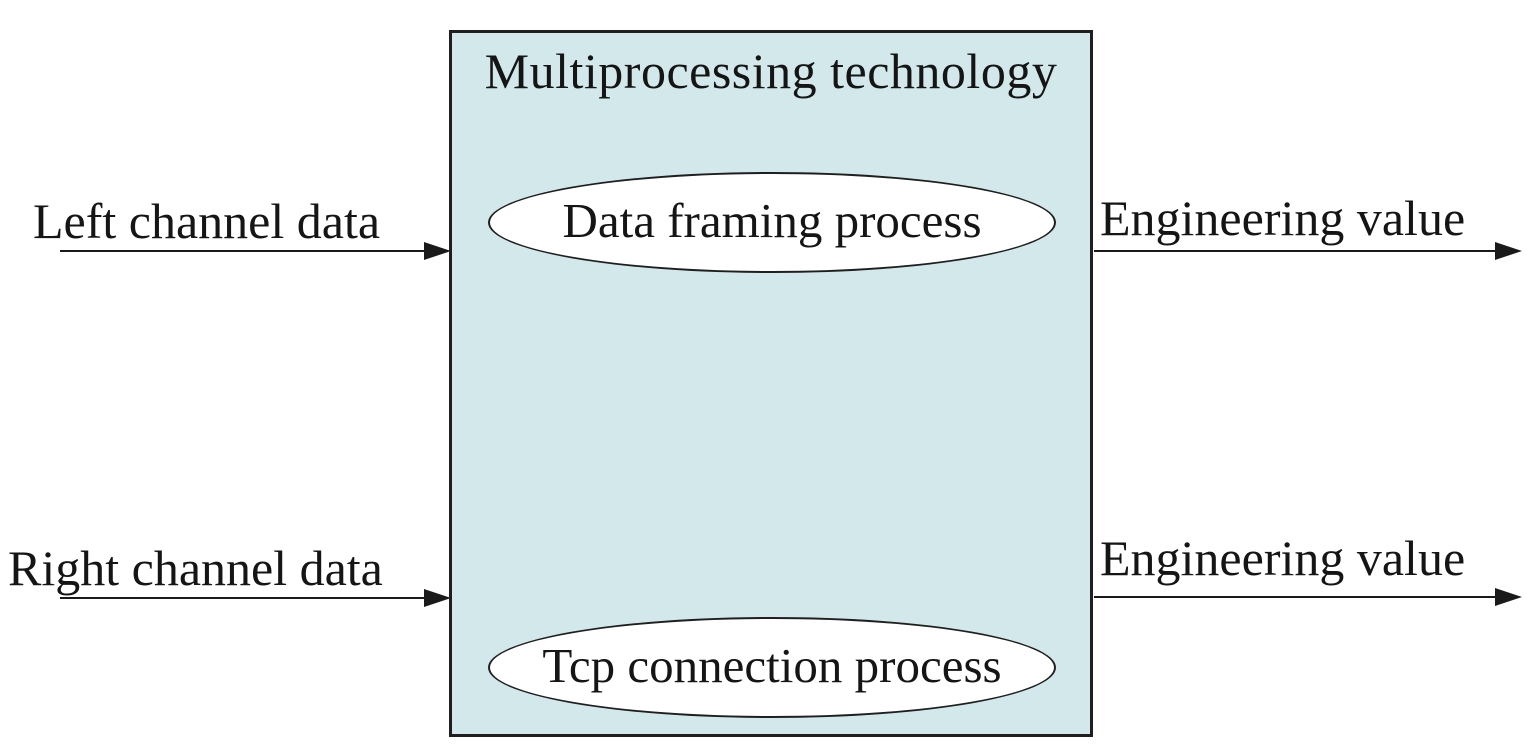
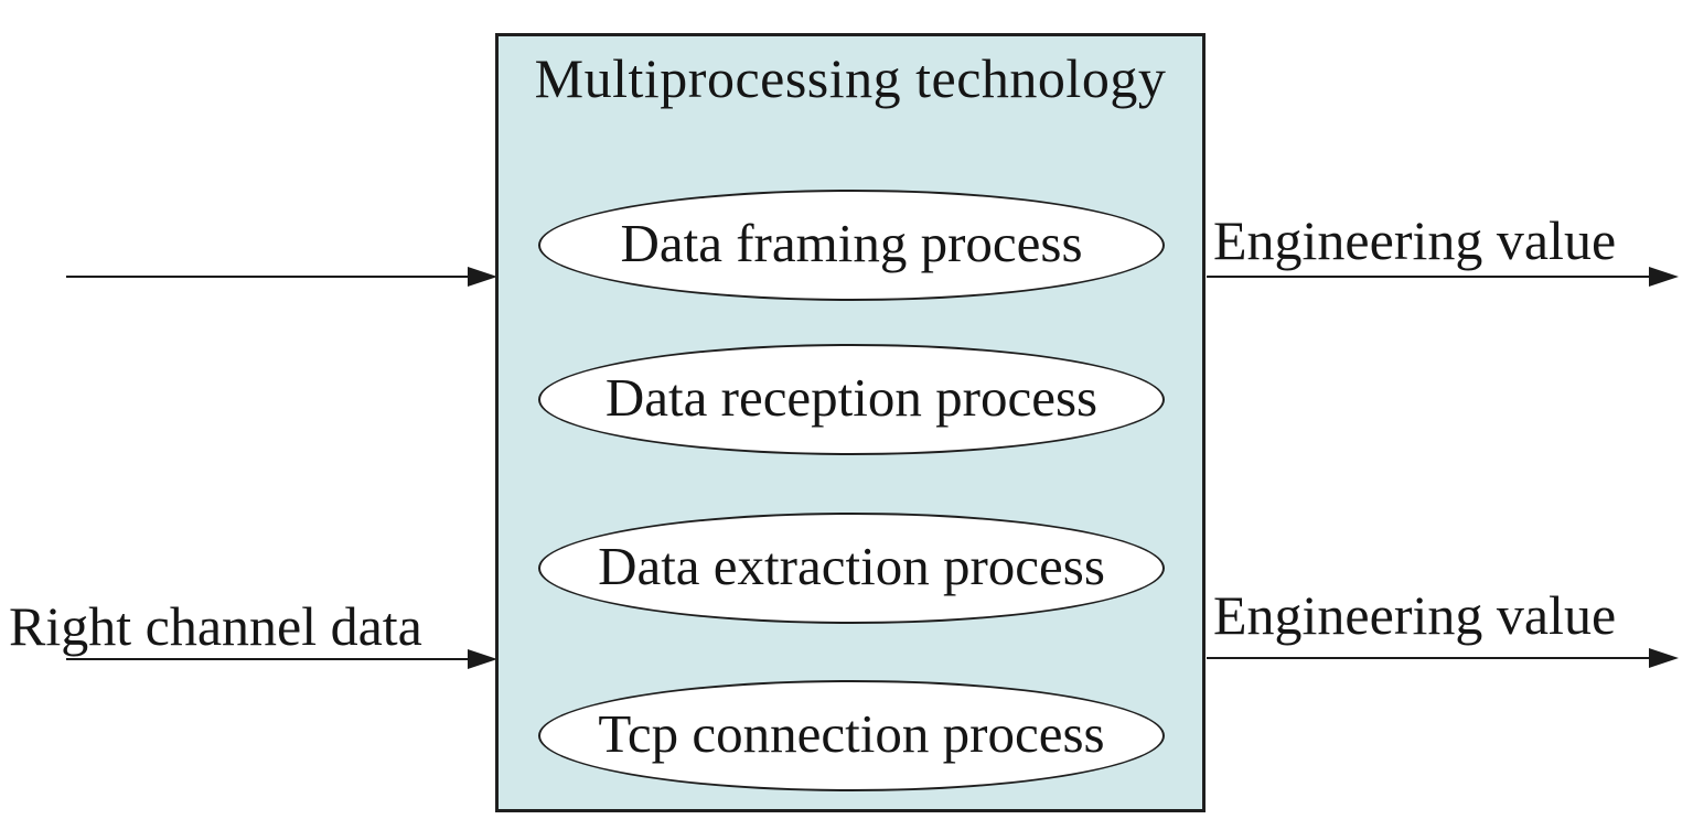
- Left channel data
  Right channel data
  Multiprocessing technology
  Data framing process
+ Data reception process
+ Data extraction process
  Tcp connection process
  Engineering value
  Engineering value
